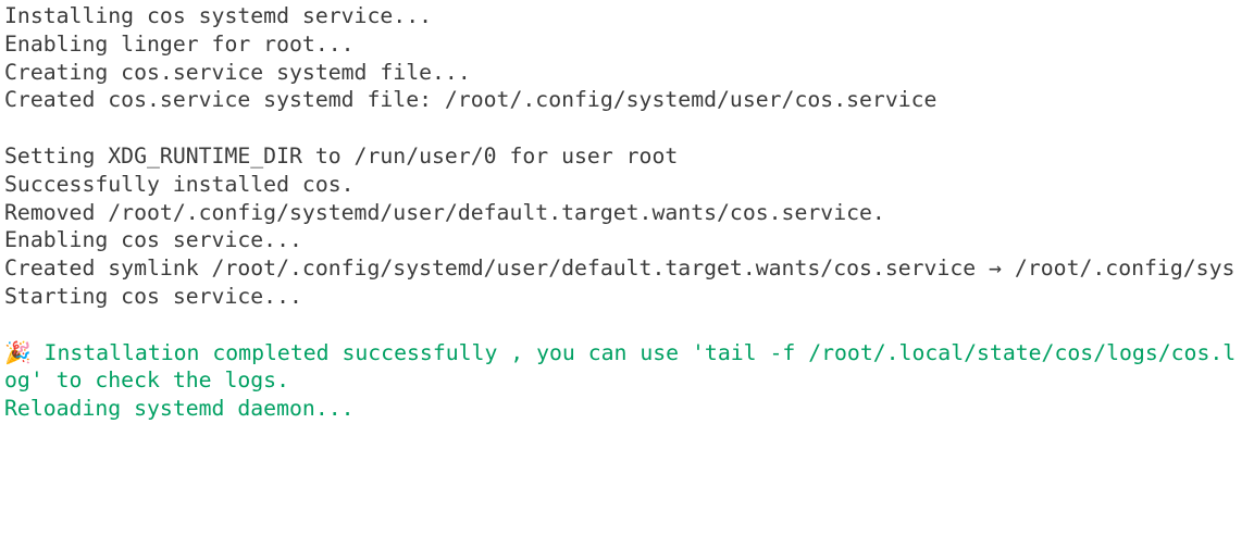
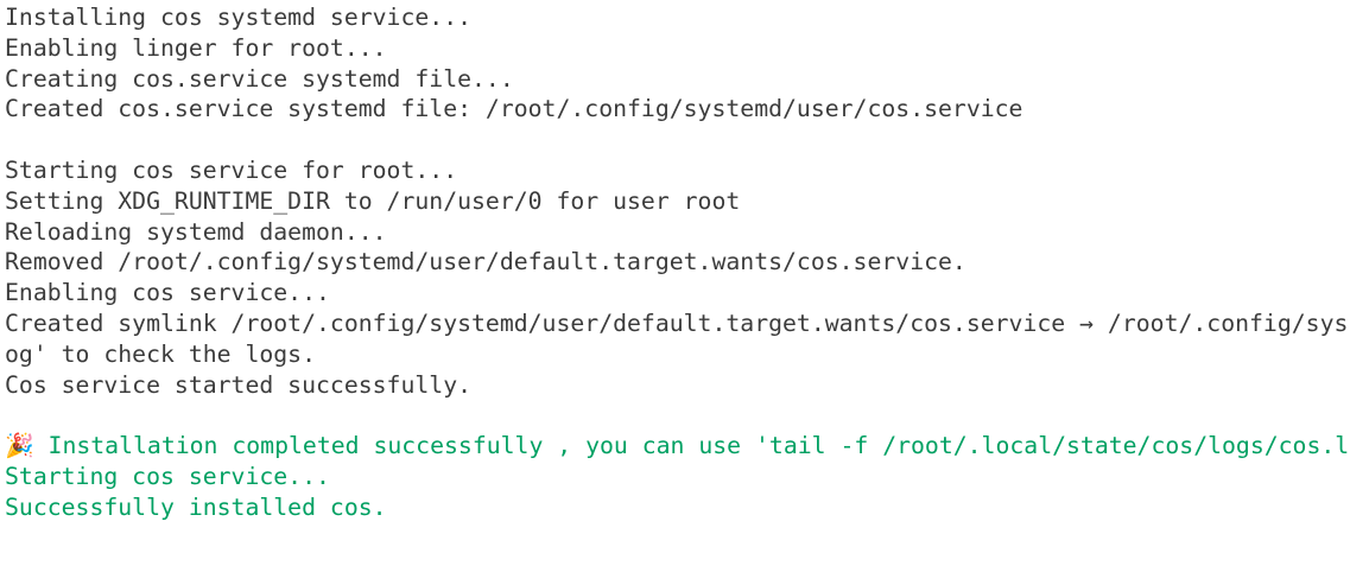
  Installing cos systemd service...
  Enabling linger for root...
  Creating cos.service systemd file...
  Created cos.service systemd file: /root/.config/systemd/user/cos.service
+ Starting cos service for root...
  Setting XDG_RUNTIME_DIR to /run/user/0 for user root
- Successfully installed cos.
+ Reloading systemd daemon...
  Removed /root/.config/systemd/user/default.target.wants/cos.service.
  Enabling cos service...
  Created symlink /root/.config/systemd/user/default.target.wants/cos.service → /root/.config/sys
- Starting cos service...
+ og' to check the logs.
+ Cos service started successfully.
  🎉 Installation completed successfully , you can use 'tail -f /root/.local/state/cos/logs/cos.l
- og' to check the logs.
+ Starting cos service...
- Reloading systemd daemon...
+ Successfully installed cos.
